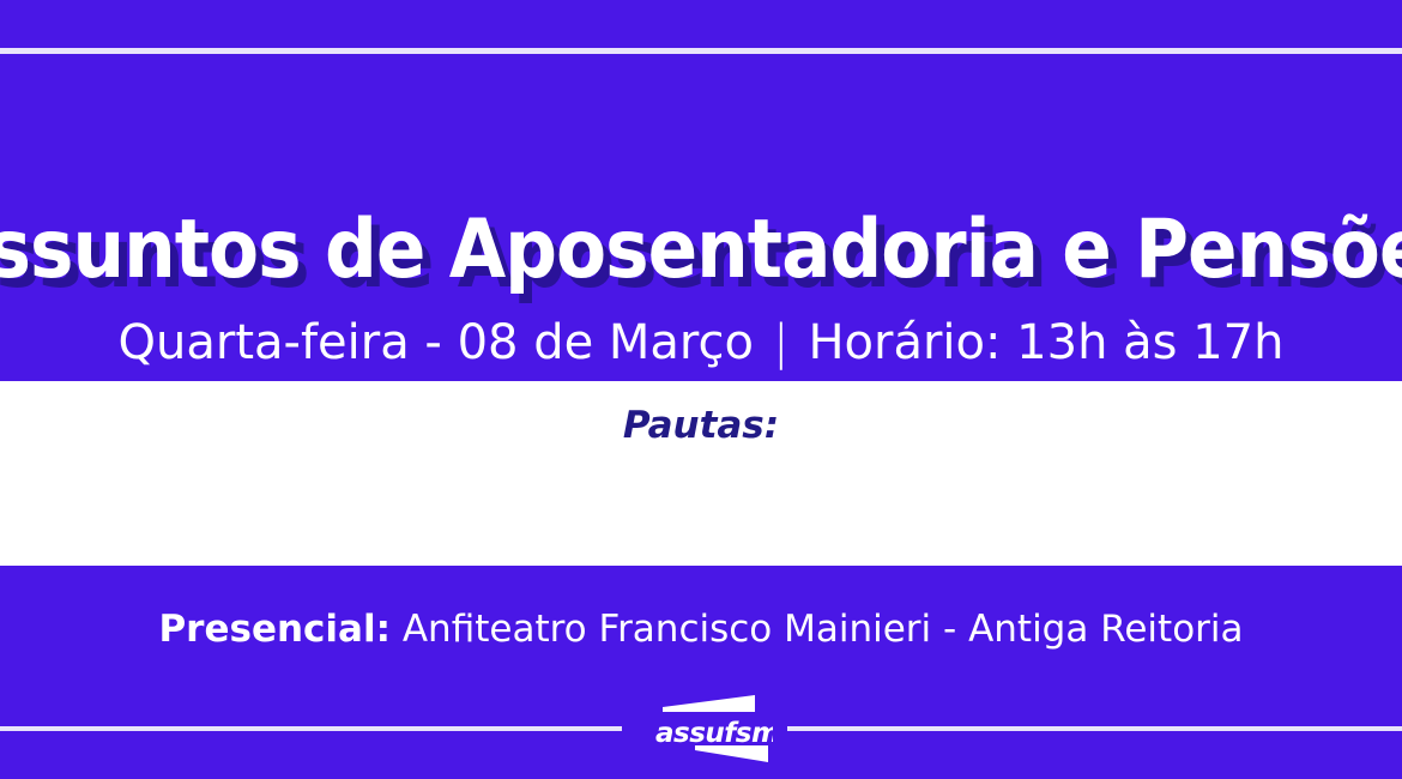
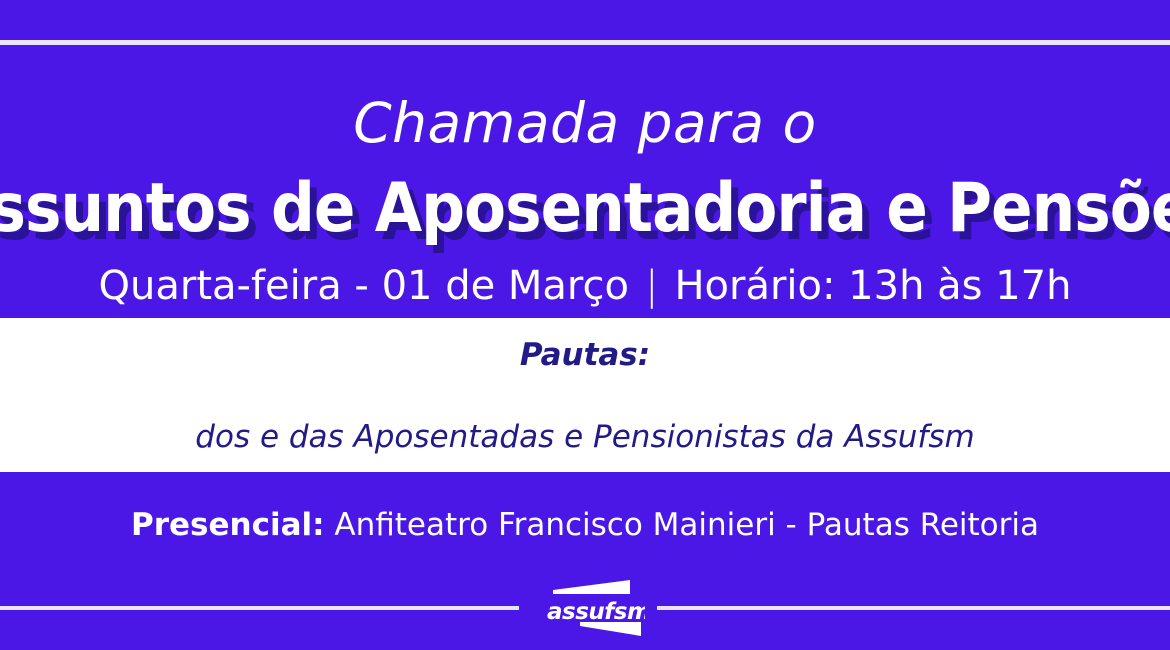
+ Chamada para o
  ssuntos de Aposentadoria e Pensõ
- Quarta-feira - 08 de Março | Horário: 13h às 17h
+ Quarta-feira - 01 de Março | Horário: 13h às 17h
  Pautas:
+ dos e das Aposentadas e Pensionistas da Assufsm
- Presencial: Anfiteatro Francisco Mainieri - Antiga Reitoria
+ Presencial: Anfiteatro Francisco Mainieri - Pautas Reitoria
  assufsm
